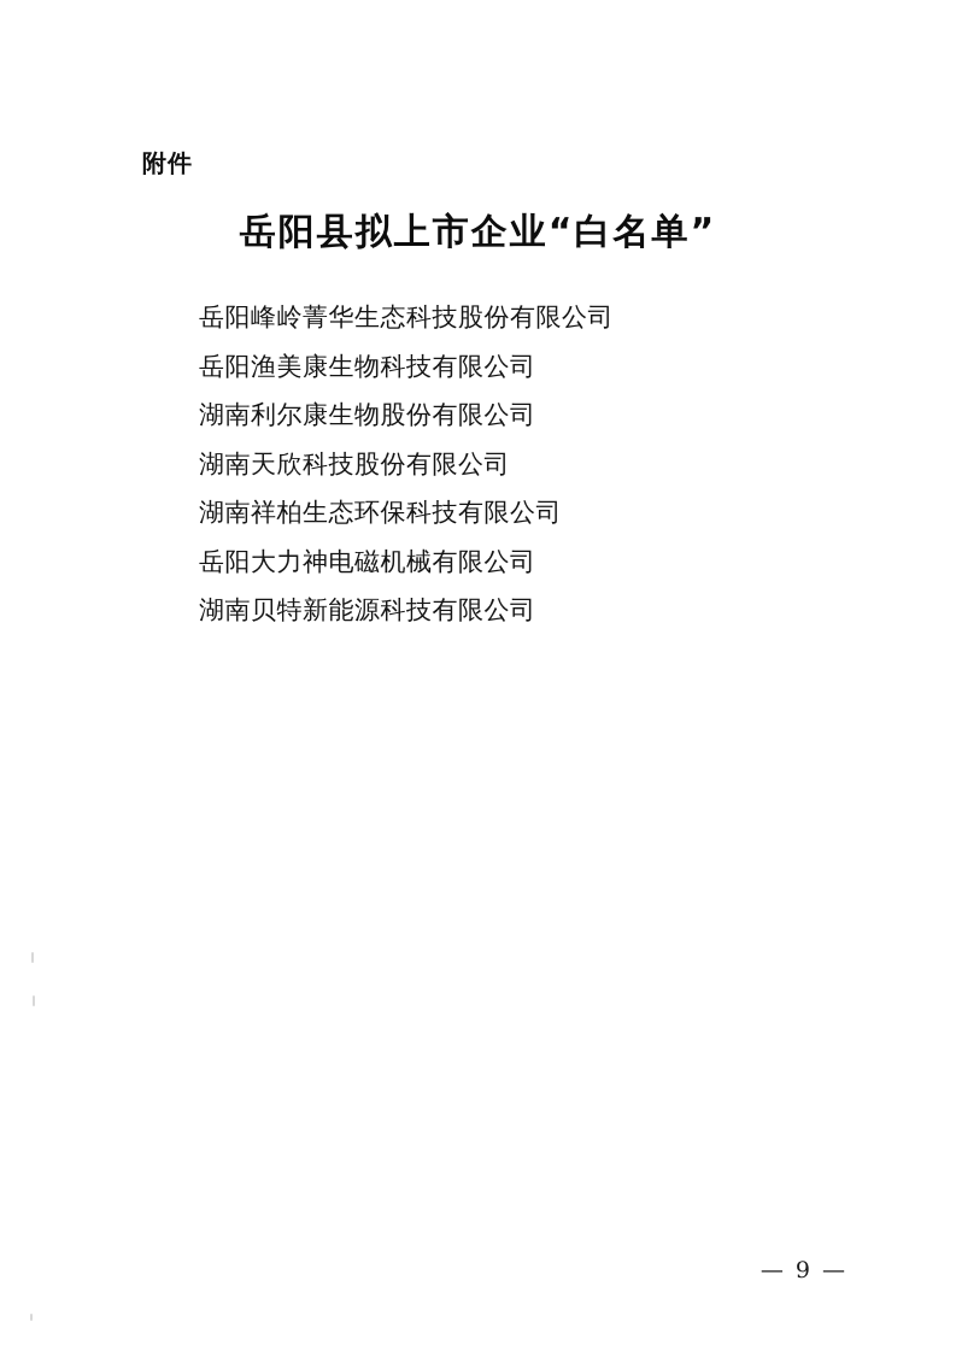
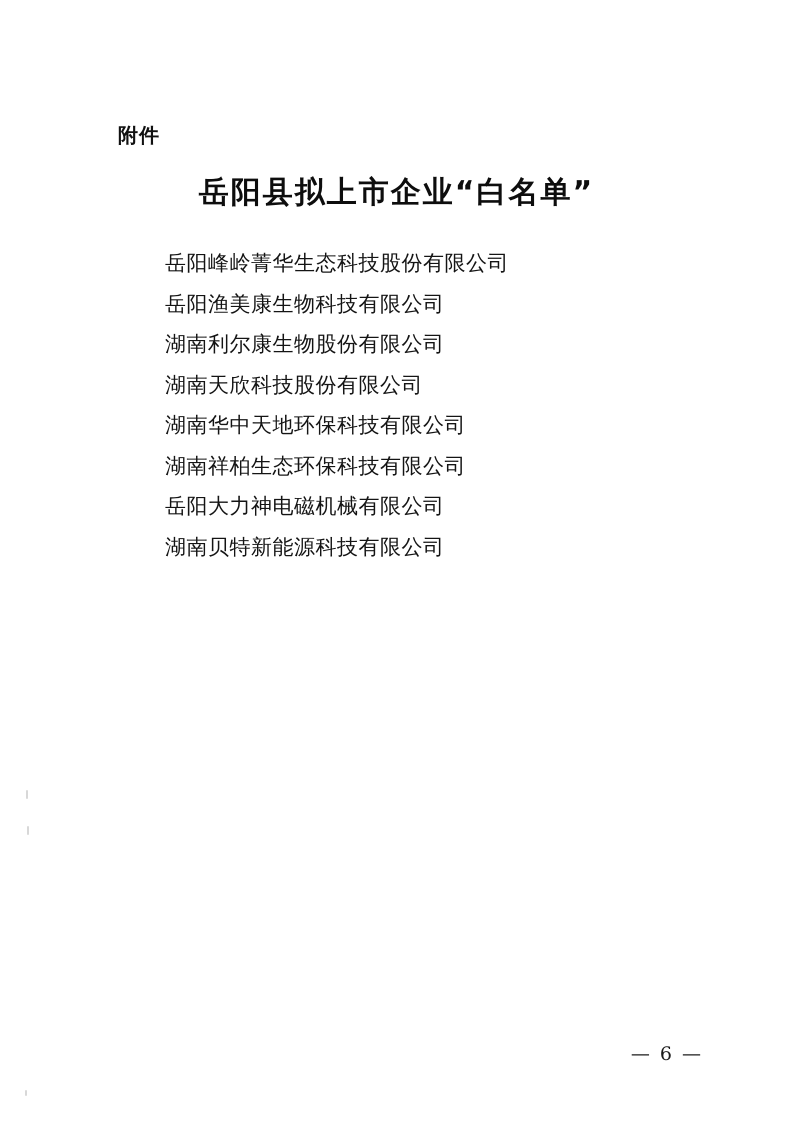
  附件
  岳阳县拟上市企业“白名单”
  岳阳峰岭菁华生态科技股份有限公司
  岳阳渔美康生物科技有限公司
  湖南利尔康生物股份有限公司
  湖南天欣科技股份有限公司
+ 湖南华中天地环保科技有限公司
  湖南祥柏生态环保科技有限公司
  岳阳大力神电磁机械有限公司
  湖南贝特新能源科技有限公司
- — 9 —
+ — 6 —
